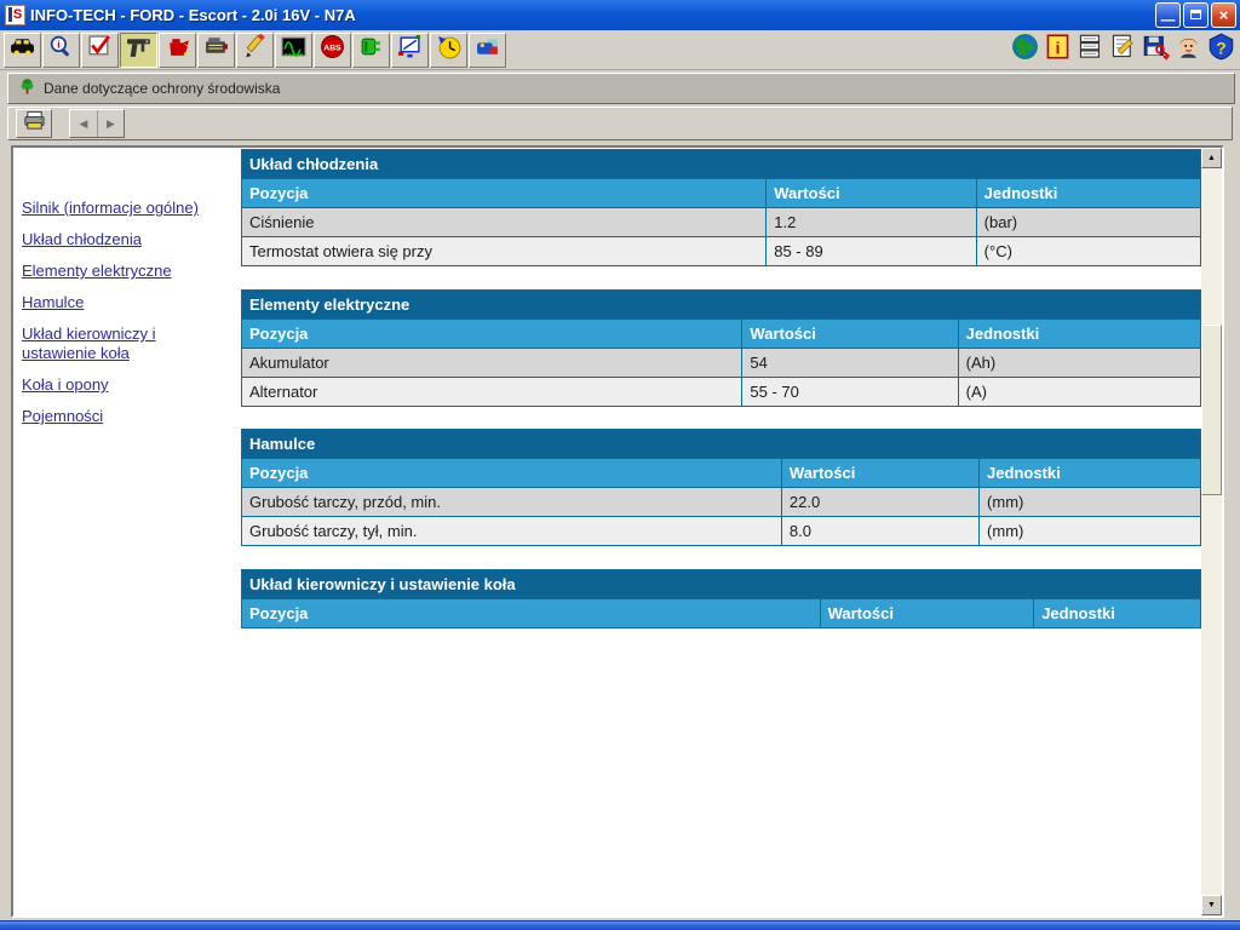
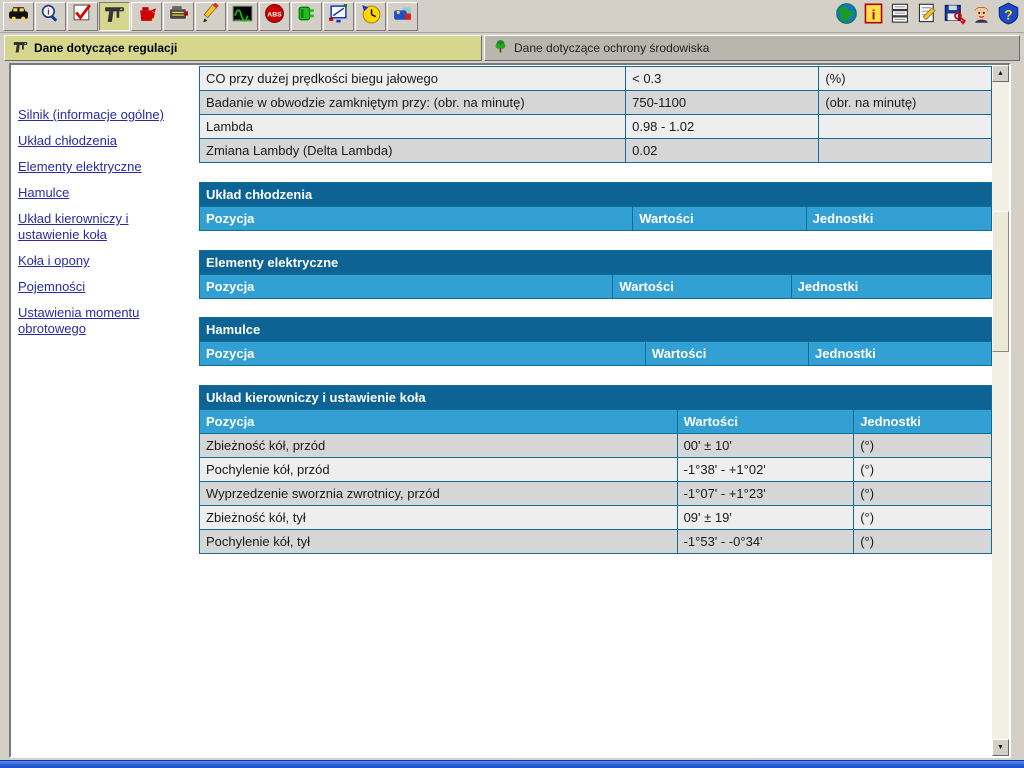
- S
- INFO-TECH - FORD - Escort - 2.0i 16V - N7A
- —
- ×
  i
  i
  ?
+ Dane dotyczące regulacji
  Dane dotyczące ochrony środowiska
- ◀
- ▶
  Silnik (informacje ogólne)
  Układ chłodzenia
  Elementy elektryczne
  Hamulce
  Układ kierowniczy i ustawienie koła
  Koła i opony
  Pojemności
+ Ustawienia momentu obrotowego
+ CO przy dużej prędkości biegu jałowego	< 0.3	(%)
+ Badanie w obwodzie zamkniętym przy: (obr. na minutę)	750-1100	(obr. na minutę)
+ Lambda	0.98 - 1.02
+ Zmiana Lambdy (Delta Lambda)	0.02
  Układ chłodzenia
  Pozycja	Wartości	Jednostki
- Ciśnienie	1.2	(bar)
- Termostat otwiera się przy	85 - 89	(°C)
  Elementy elektryczne
  Pozycja	Wartości	Jednostki
- Akumulator	54	(Ah)
- Alternator	55 - 70	(A)
  Hamulce
  Pozycja	Wartości	Jednostki
- Grubość tarczy, przód, min.	22.0	(mm)
- Grubość tarczy, tył, min.	8.0	(mm)
  Układ kierowniczy i ustawienie koła
  Pozycja	Wartości	Jednostki
+ Zbieżność kół, przód	00' ± 10'	(°)
+ Pochylenie kół, przód	-1°38' - +1°02'	(°)
+ Wyprzedzenie sworznia zwrotnicy, przód	-1°07' - +1°23'	(°)
+ Zbieżność kół, tył	09' ± 19'	(°)
+ Pochylenie kół, tył	-1°53' - -0°34'	(°)
